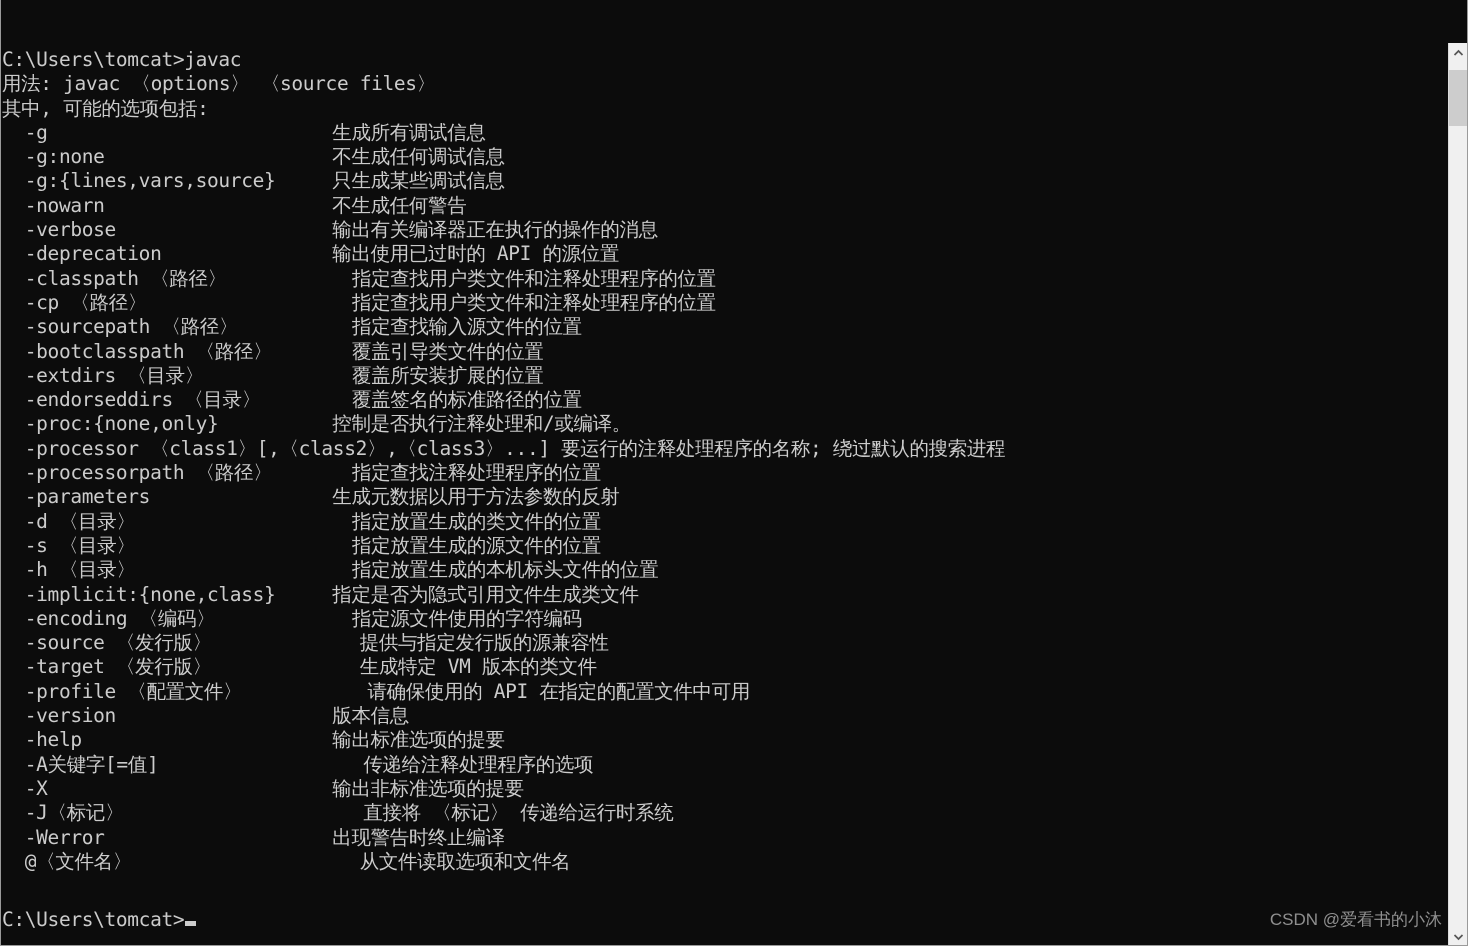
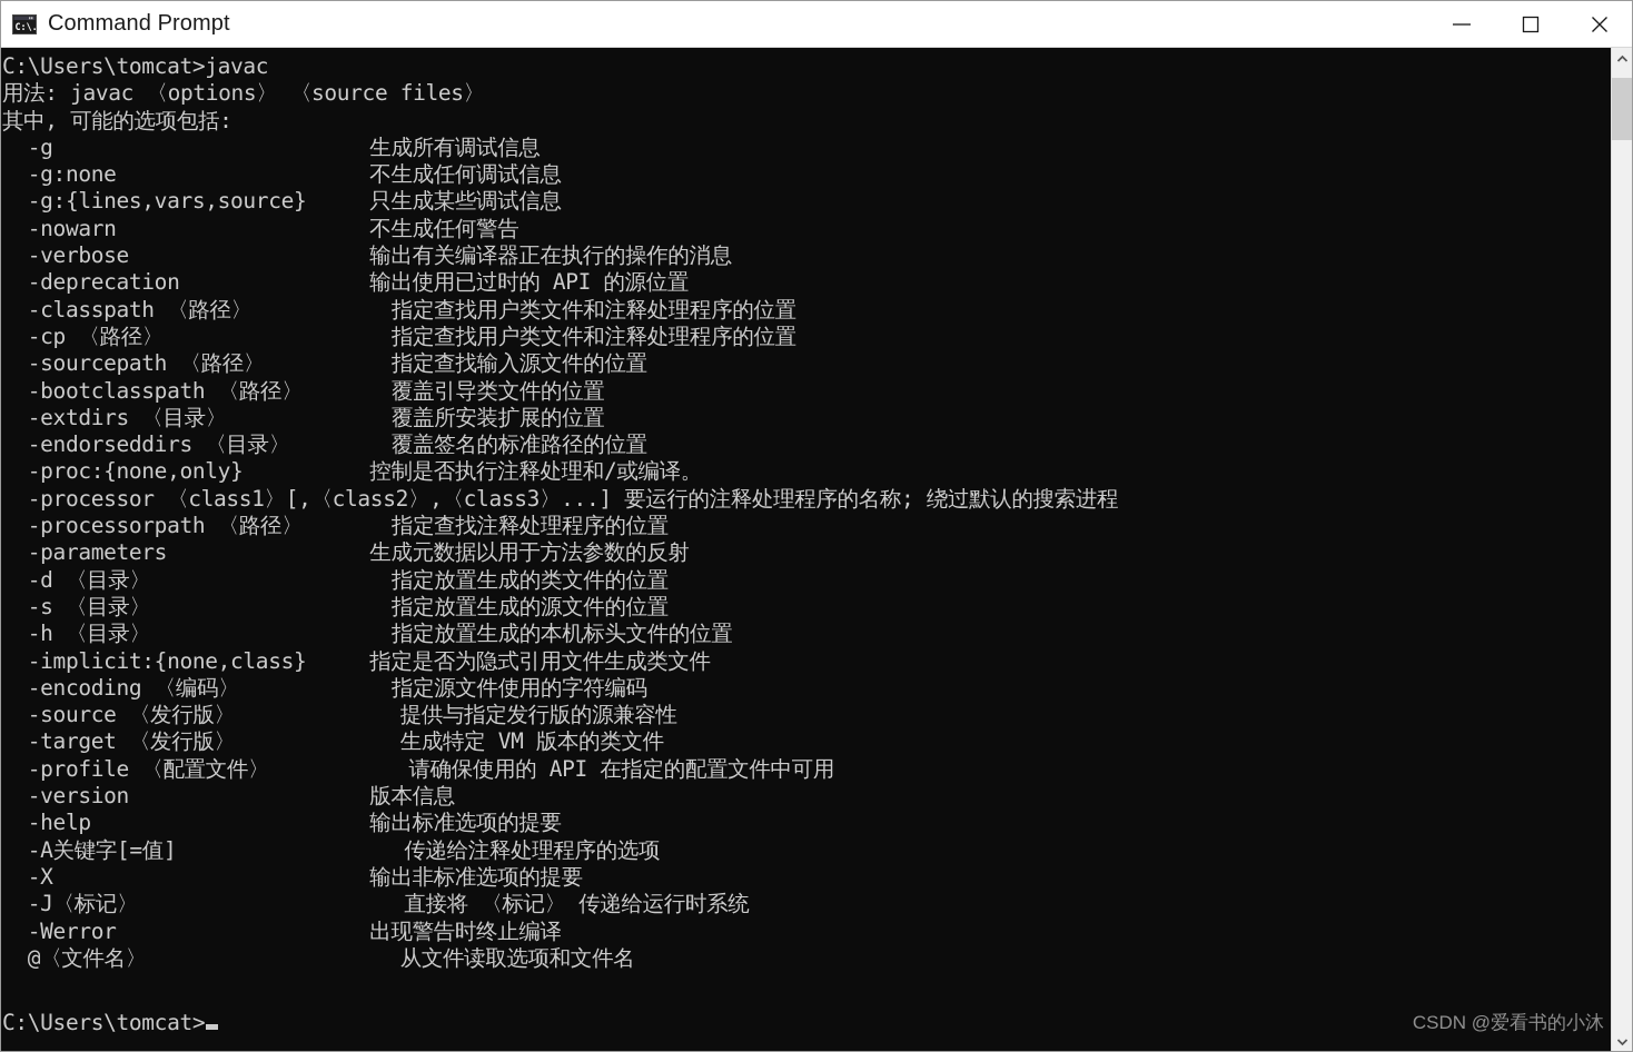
+ C:\.
+ Command Prompt
  C:\Users\tomcat>javac
  用法: javac 〈options〉 〈source files〉
  其中, 可能的选项包括:
  -g 生成所有调试信息
  -g:none 不生成任何调试信息
  -g:{lines,vars,source} 只生成某些调试信息
  -nowarn 不生成任何警告
  -verbose 输出有关编译器正在执行的操作的消息
  -deprecation 输出使用已过时的 API 的源位置
  -classpath 〈路径〉 指定查找用户类文件和注释处理程序的位置
  -cp 〈路径〉 指定查找用户类文件和注释处理程序的位置
  -sourcepath 〈路径〉 指定查找输入源文件的位置
  -bootclasspath 〈路径〉 覆盖引导类文件的位置
  -extdirs 〈目录〉 覆盖所安装扩展的位置
  -endorseddirs 〈目录〉 覆盖签名的标准路径的位置
  -proc:{none,only} 控制是否执行注释处理和/或编译。
  -processor 〈class1〉[,〈class2〉,〈class3〉...] 要运行的注释处理程序的名称; 绕过默认的搜索进程
  -processorpath 〈路径〉 指定查找注释处理程序的位置
  -parameters 生成元数据以用于方法参数的反射
  -d 〈目录〉 指定放置生成的类文件的位置
  -s 〈目录〉 指定放置生成的源文件的位置
  -h 〈目录〉 指定放置生成的本机标头文件的位置
  -implicit:{none,class} 指定是否为隐式引用文件生成类文件
  -encoding 〈编码〉 指定源文件使用的字符编码
  -source 〈发行版〉 提供与指定发行版的源兼容性
  -target 〈发行版〉 生成特定 VM 版本的类文件
  -profile 〈配置文件〉 请确保使用的 API 在指定的配置文件中可用
  -version 版本信息
  -help 输出标准选项的提要
  -A关键字[=值] 传递给注释处理程序的选项
  -X 输出非标准选项的提要
  -J〈标记〉 直接将 〈标记〉 传递给运行时系统
  -Werror 出现警告时终止编译
  @〈文件名〉 从文件读取选项和文件名
  C:\Users\tomcat>
  CSDN @爱看书的小沐
